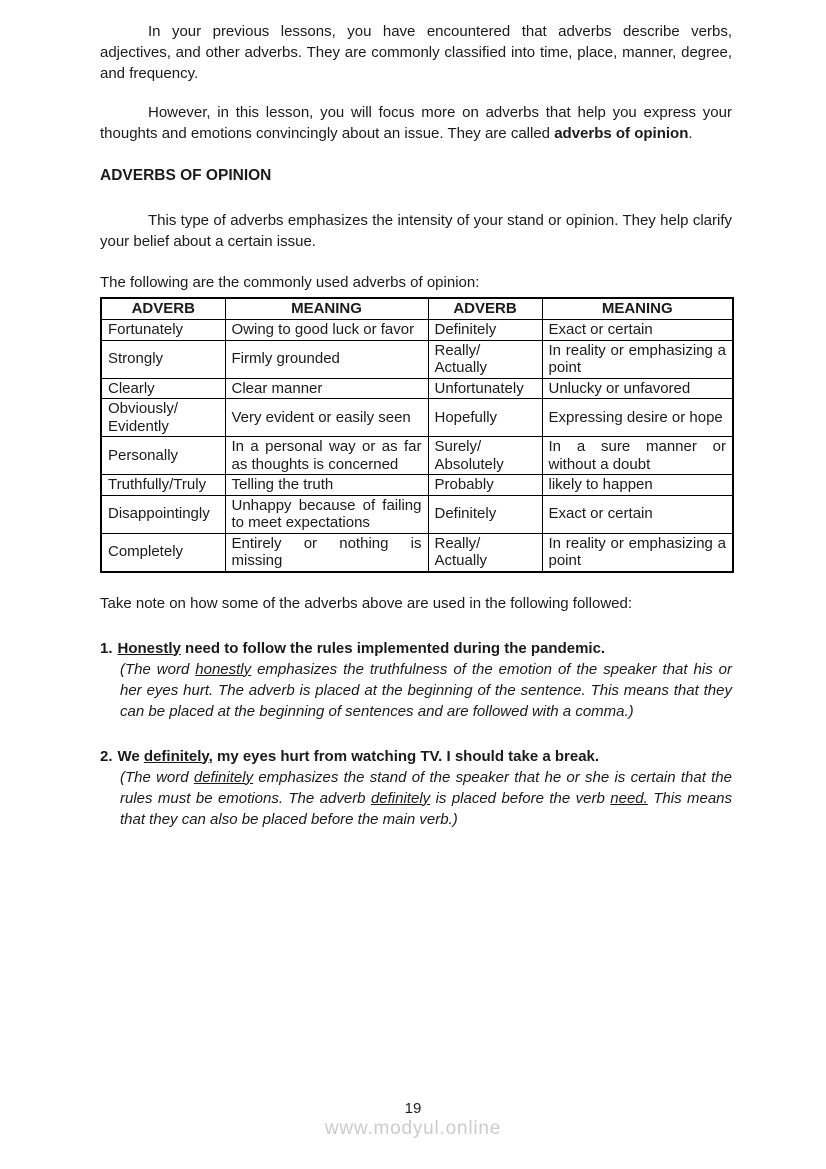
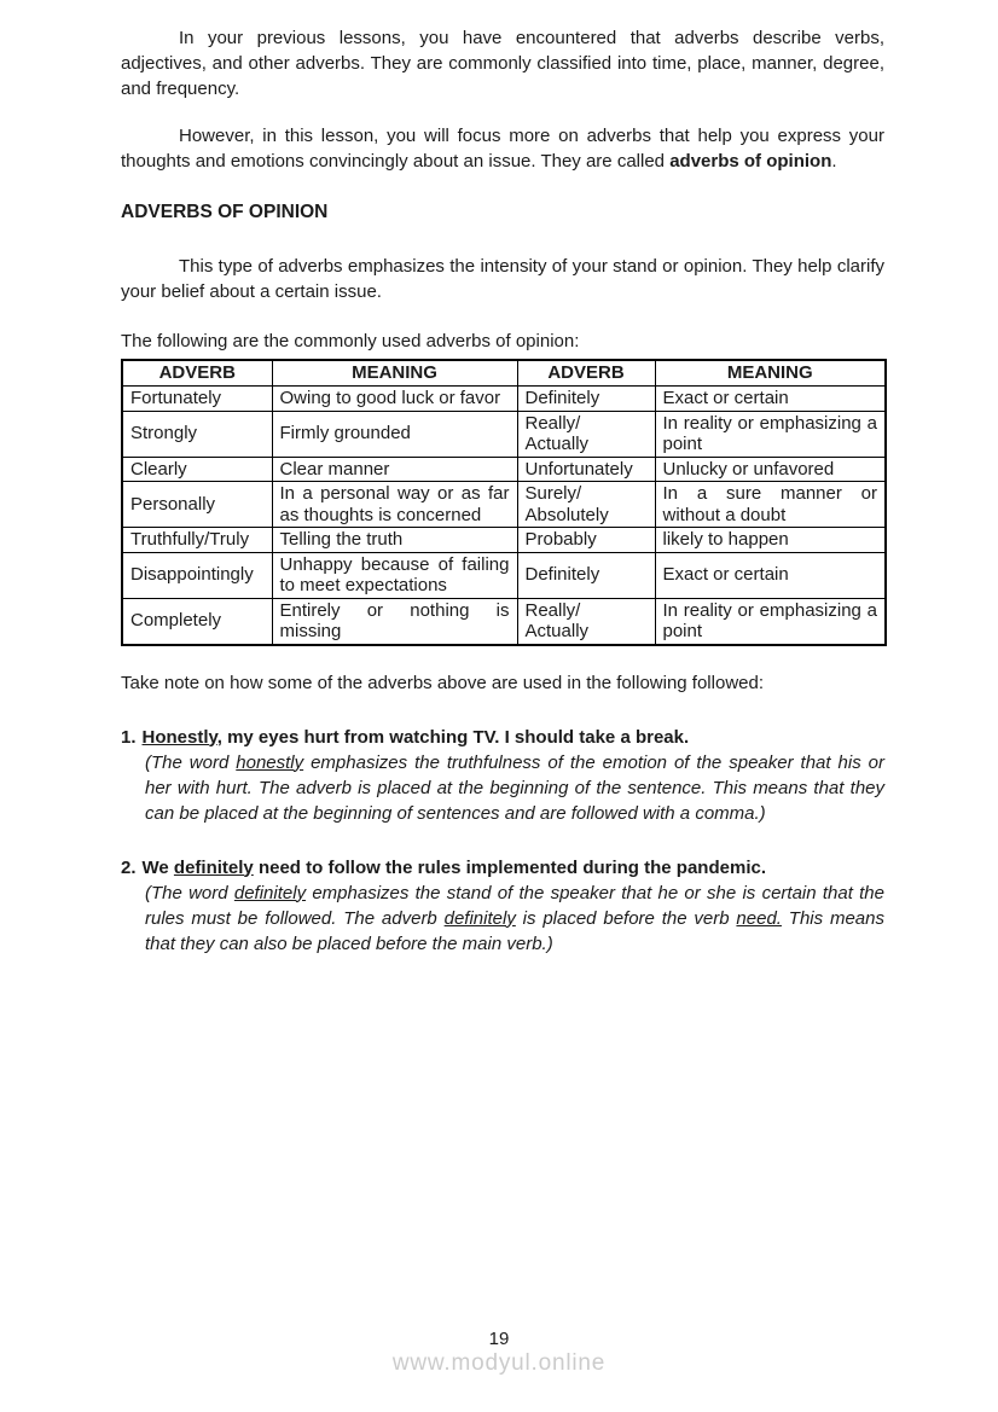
  In your previous lessons, you have encountered that adverbs describe verbs, adjectives, and other adverbs. They are commonly classified into time, place, manner, degree, and frequency.
  However, in this lesson, you will focus more on adverbs that help you express your thoughts and emotions convincingly about an issue. They are called adverbs of opinion.
  ADVERBS OF OPINION
  This type of adverbs emphasizes the intensity of your stand or opinion. They help clarify your belief about a certain issue.
  The following are the commonly used adverbs of opinion:
  ADVERB	MEANING	ADVERB	MEANING
  Fortunately	Owing to good luck or favor	Definitely	Exact or certain
  Strongly	Firmly grounded	Really/ Actually	In reality or emphasizing a point
  Clearly	Clear manner	Unfortunately	Unlucky or unfavored
- Obviously/ Evidently	Very evident or easily seen	Hopefully	Expressing desire or hope
  Personally	In a personal way or as far as thoughts is concerned	Surely/ Absolutely	In a sure manner or without a doubt
  Truthfully/Truly	Telling the truth	Probably	likely to happen
  Disappointingly	Unhappy because of failing to meet expectations	Definitely	Exact or certain
  Completely	Entirely or nothing is missing	Really/ Actually	In reality or emphasizing a point
  Take note on how some of the adverbs above are used in the following followed:
- 1. Honestly need to follow the rules implemented during the pandemic.
+ 1. Honestly, my eyes hurt from watching TV. I should take a break.
- (The word honestly emphasizes the truthfulness of the emotion of the speaker that his or her eyes hurt. The adverb is placed at the beginning of the sentence. This means that they can be placed at the beginning of sentences and are followed with a comma.)
+ (The word honestly emphasizes the truthfulness of the emotion of the speaker that his or her with hurt. The adverb is placed at the beginning of the sentence. This means that they can be placed at the beginning of sentences and are followed with a comma.)
- 2. We definitely, my eyes hurt from watching TV. I should take a break.
+ 2. We definitely need to follow the rules implemented during the pandemic.
- (The word definitely emphasizes the stand of the speaker that he or she is certain that the rules must be emotions. The adverb definitely is placed before the verb need. This means that they can also be placed before the main verb.)
+ (The word definitely emphasizes the stand of the speaker that he or she is certain that the rules must be followed. The adverb definitely is placed before the verb need. This means that they can also be placed before the main verb.)
  19
  www.modyul.online
